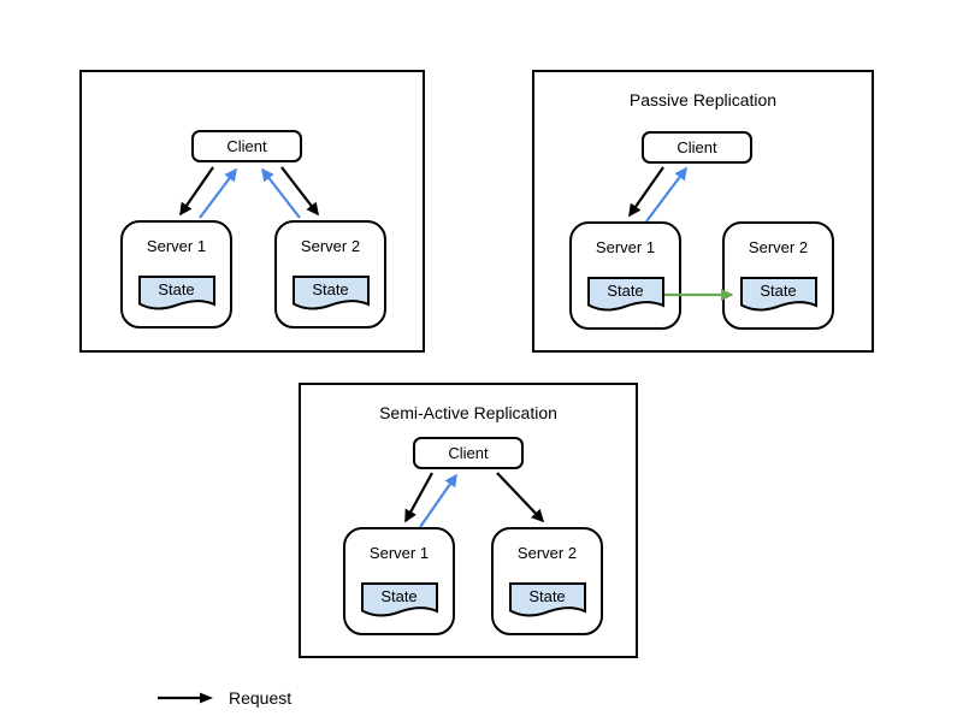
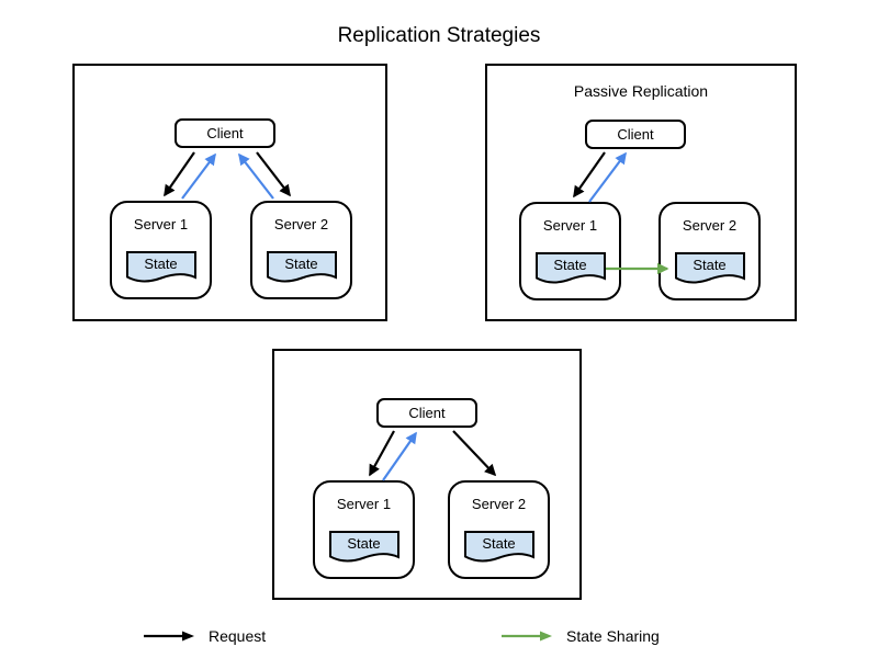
+ Replication Strategies
  Client
  Server 1
  State
  Server 2
  State
  Passive Replication
  Client
  Server 1
  State
  Server 2
  State
- Semi-Active Replication
  Client
  Server 1
  State
  Server 2
  State
  Request
+ State Sharing
